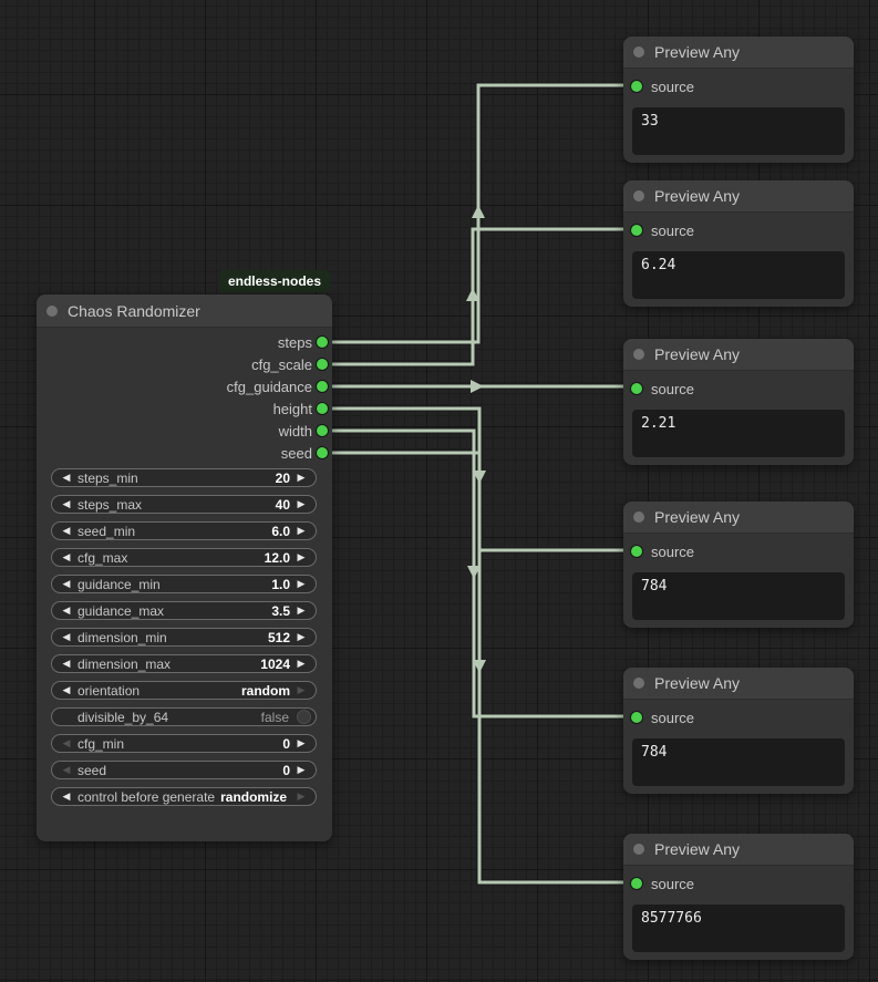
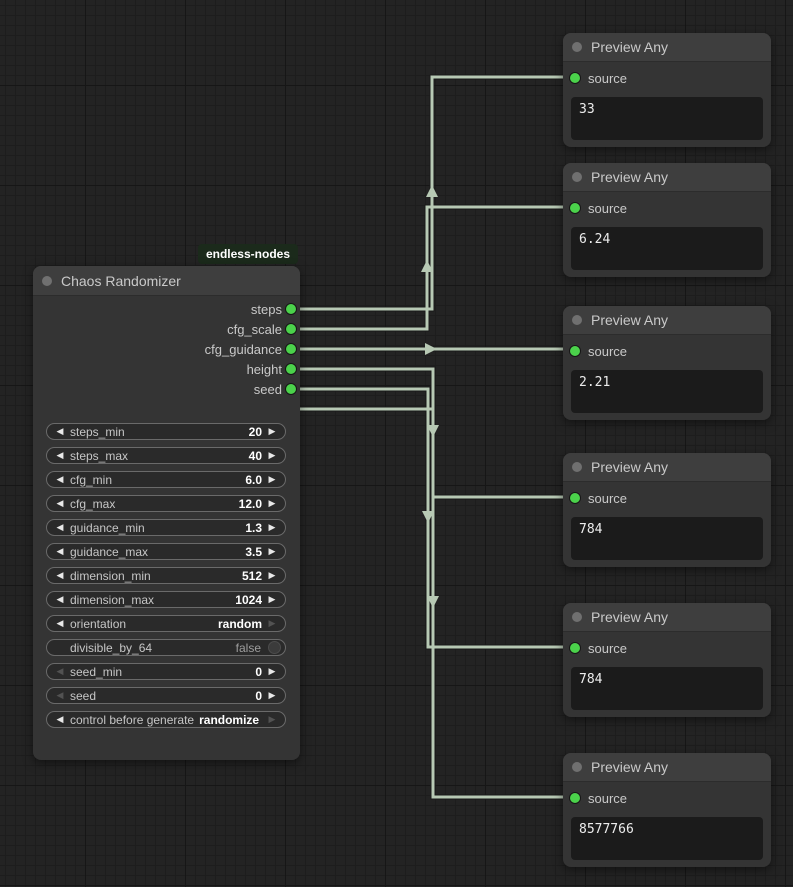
  endless-nodes
  Chaos Randomizer
  steps
  cfg_scale
  cfg_guidance
  height
- width
  seed
  steps_min
  20
  steps_max
  40
- seed_min
+ cfg_min
  6.0
  cfg_max
  12.0
  guidance_min
- 1.0
+ 1.3
  guidance_max
  3.5
  dimension_min
  512
  dimension_max
  1024
  orientation
  random
  divisible_by_64
  false
- cfg_min
+ seed_min
  0
  seed
  0
  control before generate
  randomize
  Preview Any
  source
  33
  Preview Any
  source
  6.24
  Preview Any
  source
  2.21
  Preview Any
  source
  784
  Preview Any
  source
  784
  Preview Any
  source
  8577766
